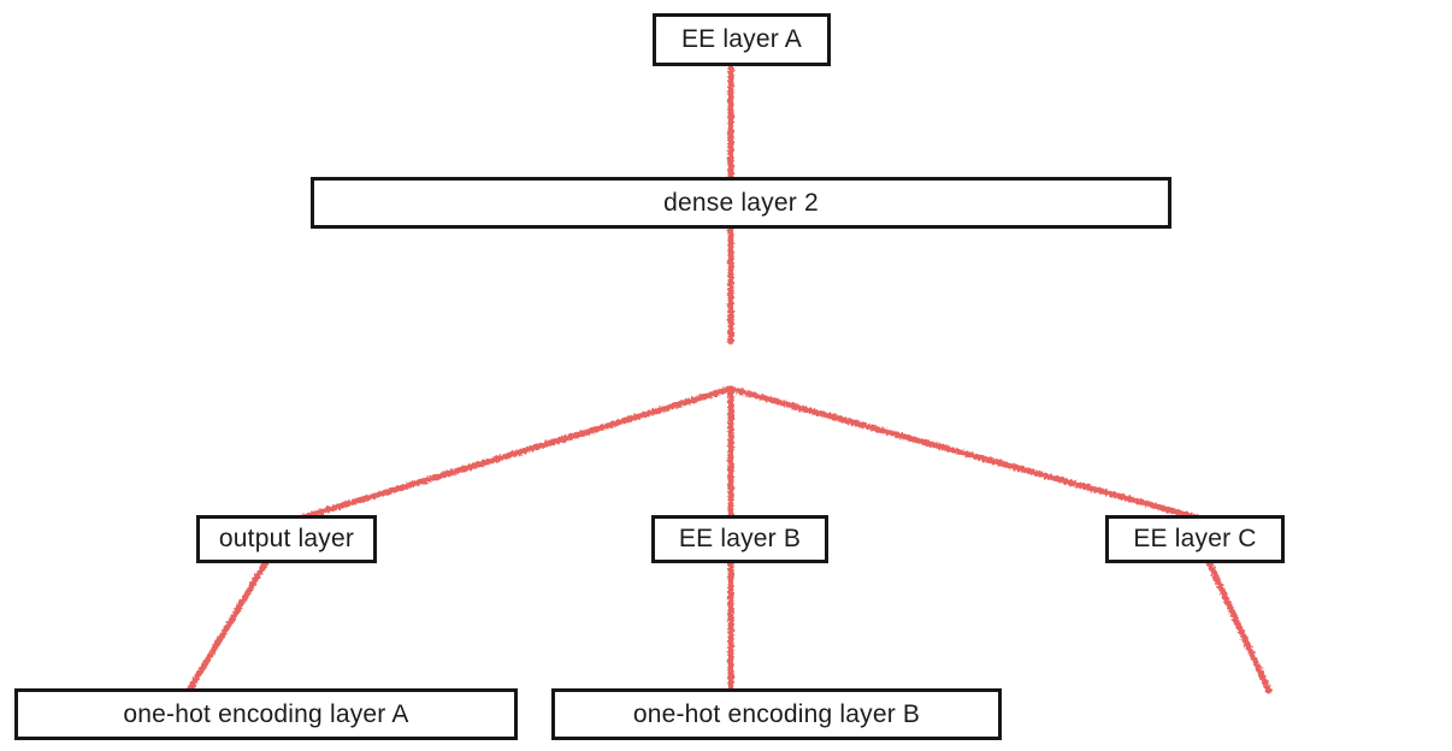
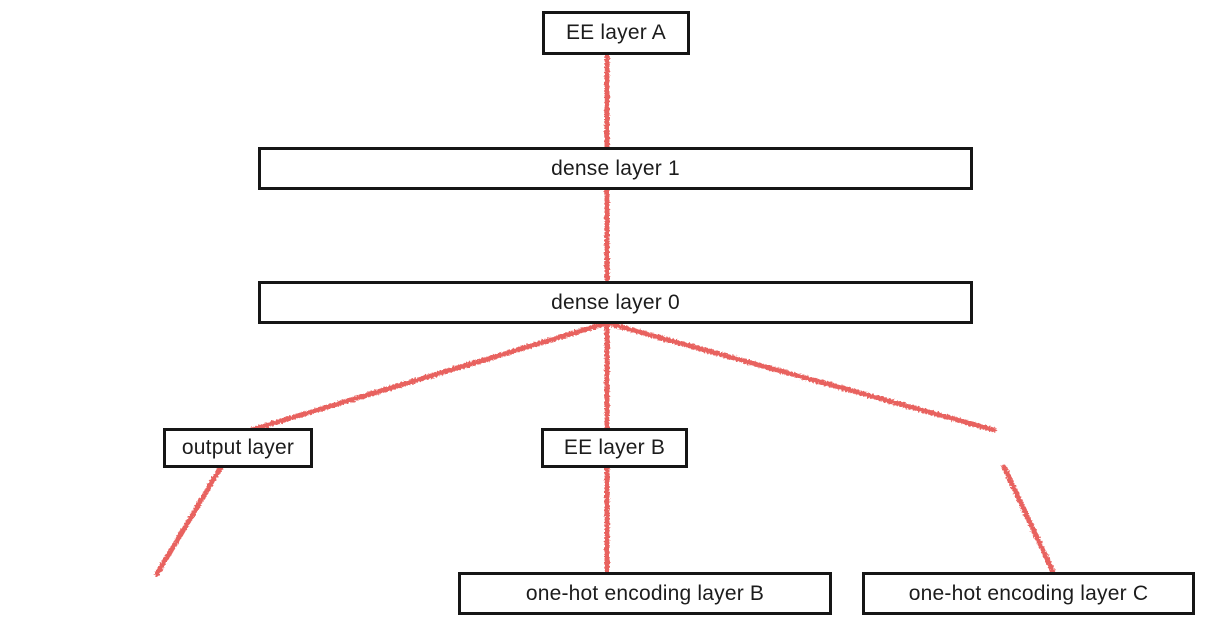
  EE layer A
- dense layer 2
+ dense layer 1
+ dense layer 0
  output layer
  EE layer B
- EE layer C
- one-hot encoding layer A
  one-hot encoding layer B
+ one-hot encoding layer C
